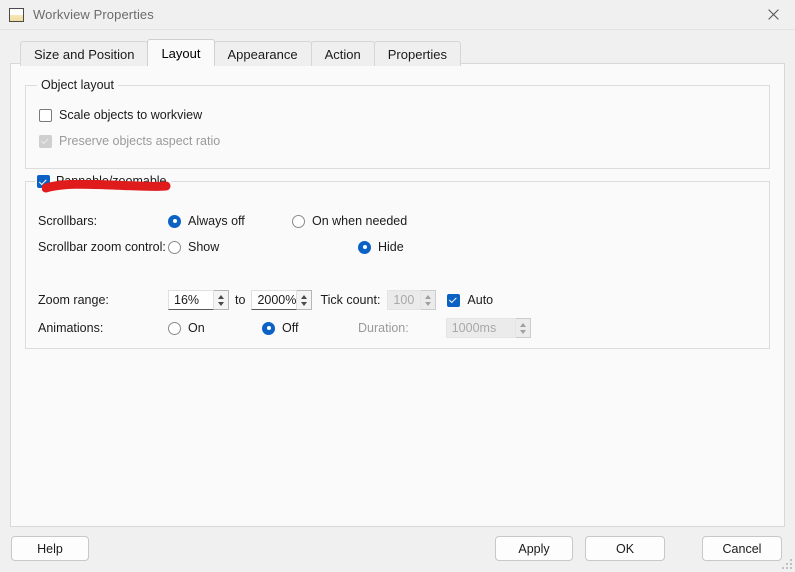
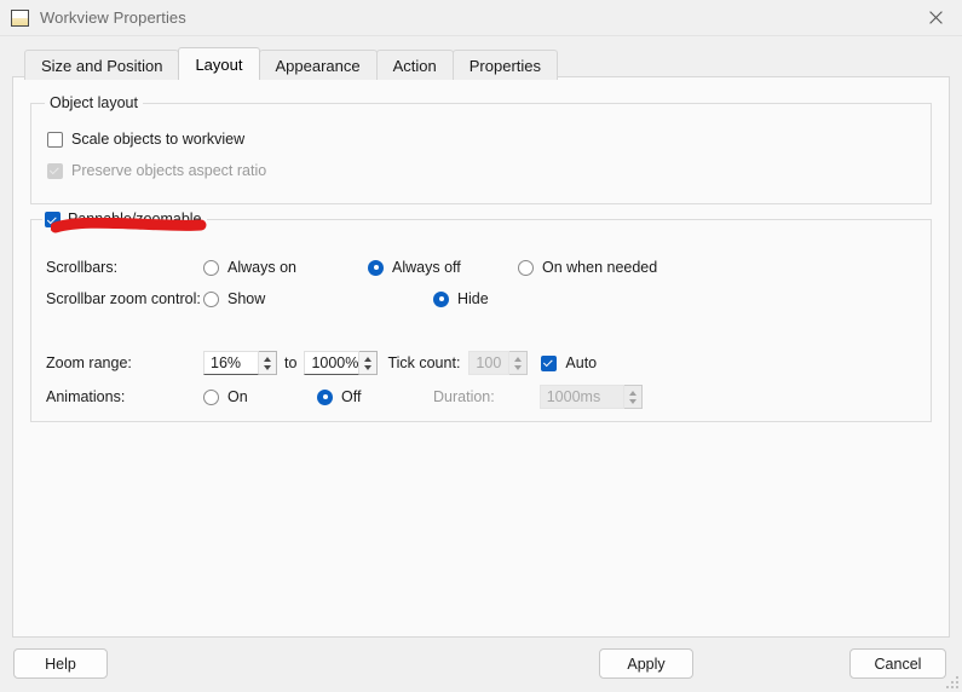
  Workview Properties
  Size and Position
  Layout
  Appearance
  Action
  Properties
  Object layout
  Scale objects to workview
  Preserve objects aspect ratio
  Scrollbars:
+ Always on
  Always off
  On when needed
  Scrollbar zoom control:
  Show
  Hide
  Zoom range:
  16%
  to
- 2000%
+ 1000%
  Tick count:
  100
  Auto
  Animations:
  On
  Off
  Duration:
  1000ms
  Help
  Apply
- OK
  Cancel
